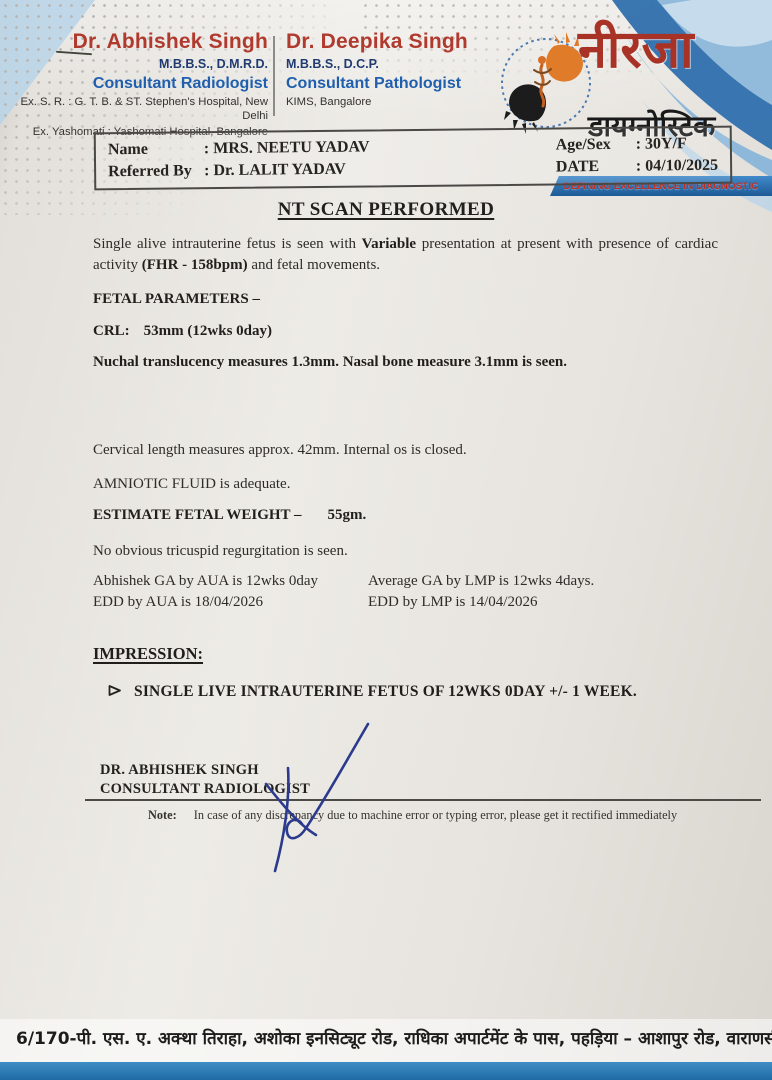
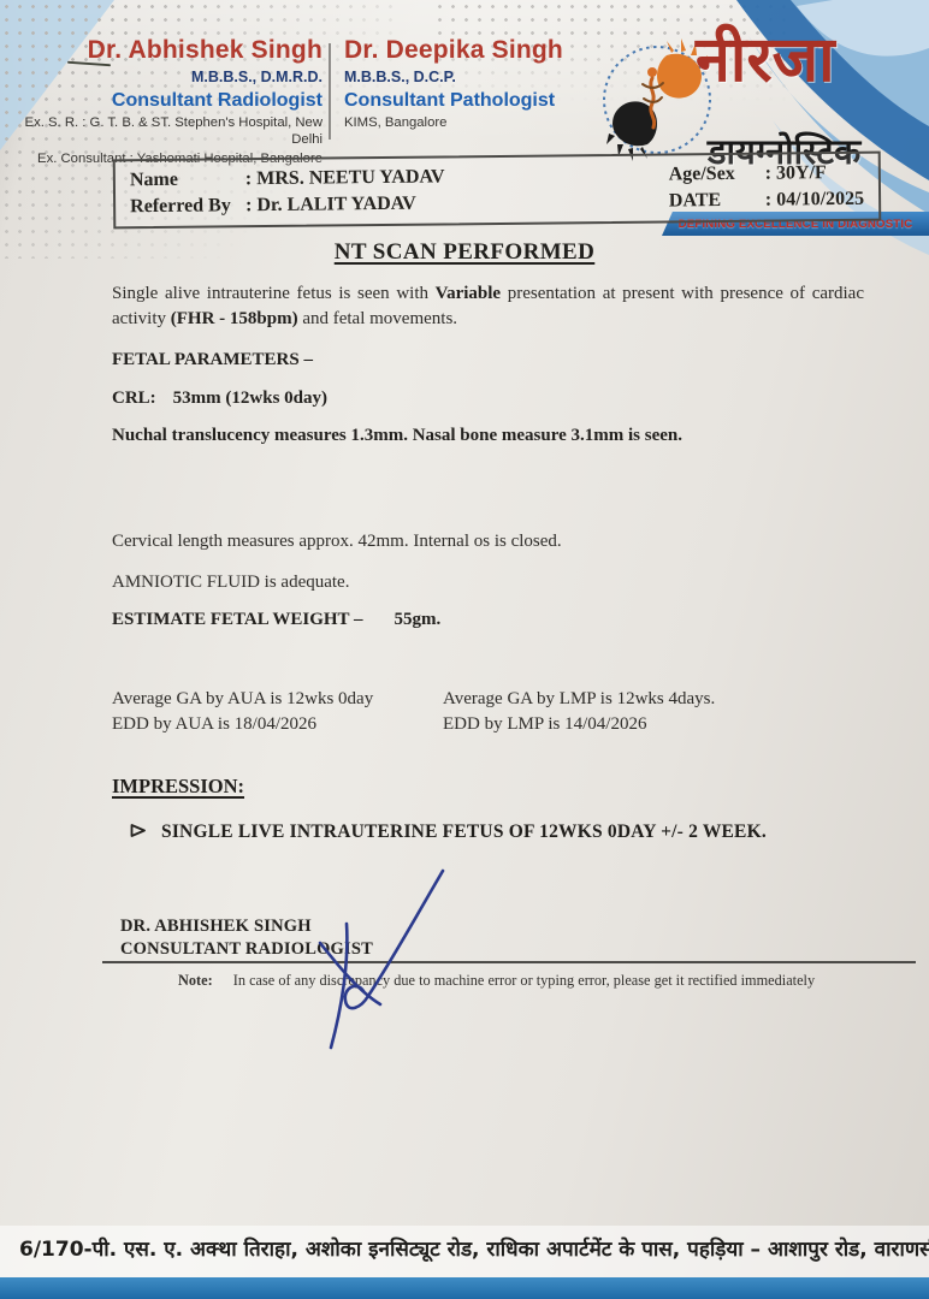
  Dr. Abhishek Singh
  M.B.B.S., D.M.R.D.
  Consultant Radiologist
  Ex. S. R. : G. T. B. & ST. Stephen's Hospital, New Delhi
- Ex. Yashomati : Yashomati Hospital, Bangalore
+ Ex. Consultant : Yashomati Hospital, Bangalore
  Dr. Deepika Singh
  M.B.B.S., D.C.P.
  Consultant Pathologist
  KIMS, Bangalore
  नीरजा
  डायग्नोस्टिक
  DEFINING EXCELLENCE IN DIAGNOSTIC
  Name
  : MRS. NEETU YADAV
  Referred By
  : Dr. LALIT YADAV
  Age/Sex
  : 30Y/F
  DATE
  : 04/10/2025
  NT SCAN PERFORMED
  Single alive intrauterine fetus is seen with Variable presentation at present with presence of cardiac activity (FHR - 158bpm) and fetal movements.
  FETAL PARAMETERS –
  CRL: 53mm (12wks 0day)
  Nuchal translucency measures 1.3mm. Nasal bone measure 3.1mm is seen.
  Cervical length measures approx. 42mm. Internal os is closed.
  AMNIOTIC FLUID is adequate.
  ESTIMATE FETAL WEIGHT – 55gm.
- No obvious tricuspid regurgitation is seen.
- Abhishek GA by AUA is 12wks 0day
+ Average GA by AUA is 12wks 0day
  EDD by AUA is 18/04/2026
  Average GA by LMP is 12wks 4days.
  EDD by LMP is 14/04/2026
  IMPRESSION:
- SINGLE LIVE INTRAUTERINE FETUS OF 12WKS 0DAY +/- 1 WEEK.
+ SINGLE LIVE INTRAUTERINE FETUS OF 12WKS 0DAY +/- 2 WEEK.
  DR. ABHISHEK SINGH
  CONSULTANT RADIOLGST
  Note: In case of any discpany due to machine error or typing error, please get it rectified immediately
  6/170-पी. एस. ए. अक्था तिराहा, अशोका इनसिट्यूट रोड, राधिका अपार्टमेंट के पास, पहड़िया – आशापुर रोड, वाराण
